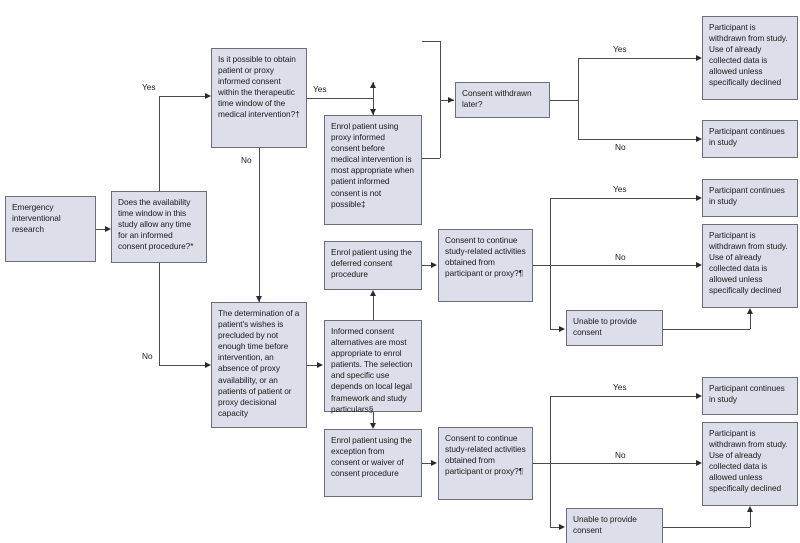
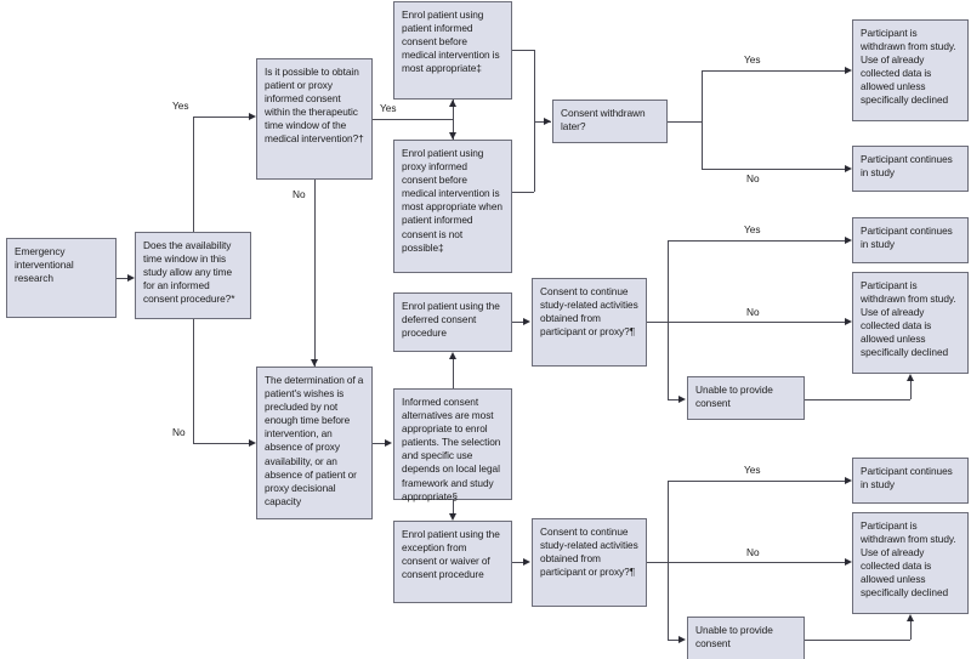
  Emergency interventional research
  Does the availability time window in this study allow any time for an informed consent procedure?*
  Is it possible to obtain patient or proxy informed consent within the therapeutic time window of the medical intervention?†
+ Enrol patient using patient informed consent before medical intervention is most appropriate‡
  Enrol patient using proxy informed consent before medical intervention is most appropriate when patient informed consent is not possible‡
  Consent withdrawn later?
  Participant is withdrawn from study. Use of already collected data is allowed unless specifically declined
  Participant continues in study
- The determination of a patient's wishes is precluded by not enough time before intervention, an absence of proxy availability, or an patients of patient or proxy decisional capacity
+ The determination of a patient's wishes is precluded by not enough time before intervention, an absence of proxy availability, or an absence of patient or proxy decisional capacity
  Enrol patient using the deferred consent procedure
- Informed consent alternatives are most appropriate to enrol patients. The selection and specific use depends on local legal framework and study particulars§
+ Informed consent alternatives are most appropriate to enrol patients. The selection and specific use depends on local legal framework and study appropriate§
  Enrol patient using the exception from consent or waiver of consent procedure
  Consent to continue study-related activities obtained from participant or proxy?¶
  Consent to continue study-related activities obtained from participant or proxy?¶
  Unable to provide consent
  Unable to provide consent
  Participant continues in study
  Participant is withdrawn from study. Use of already collected data is allowed unless specifically declined
  Participant continues in study
  Participant is withdrawn from study. Use of already collected data is allowed unless specifically declined
  Yes
  No
  Yes
  No
  Yes
  No
  Yes
  No
  Yes
  No
